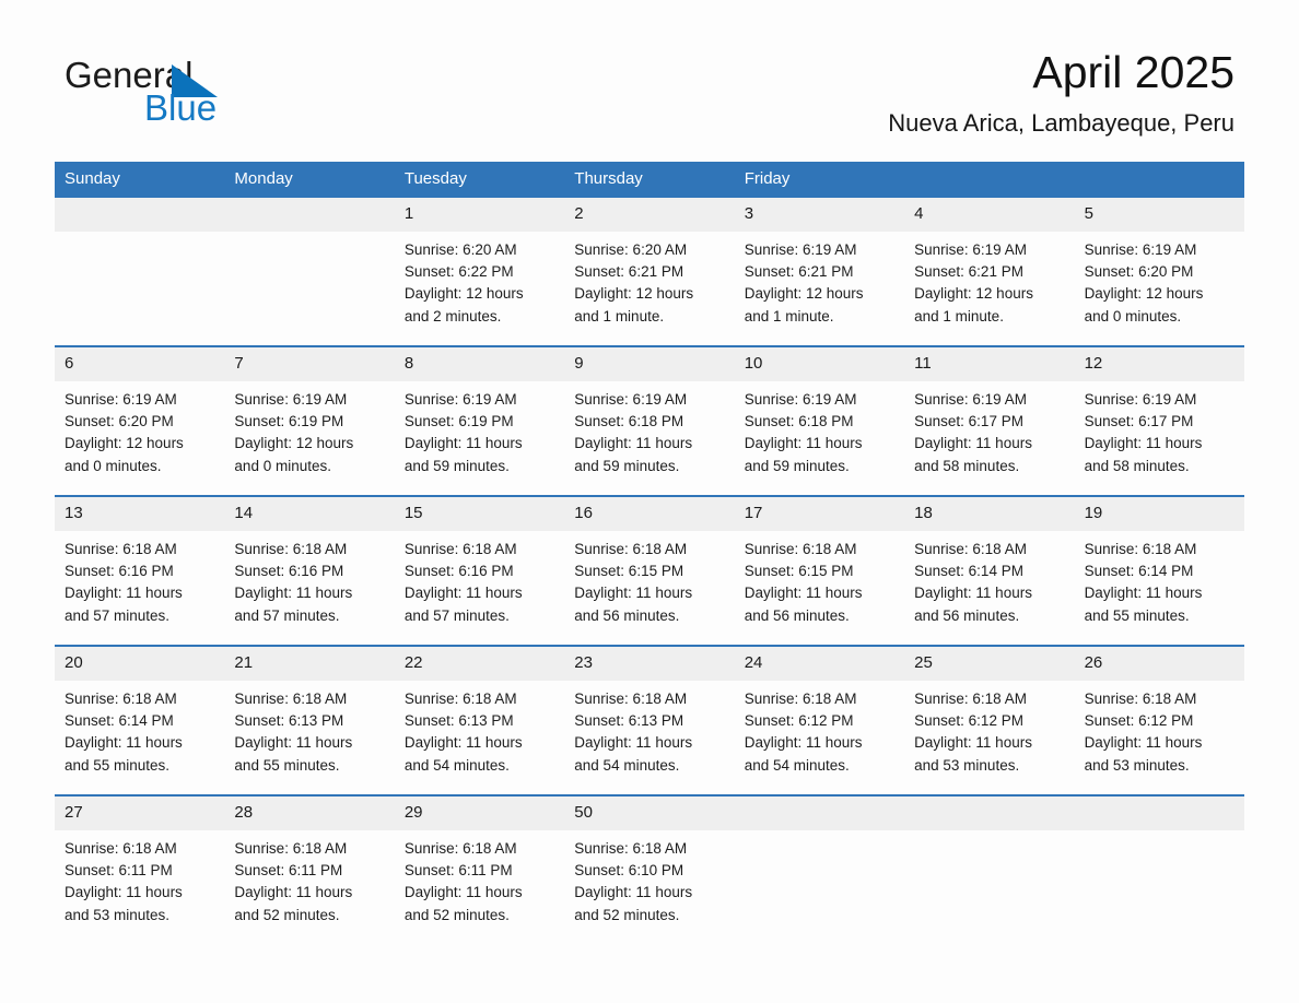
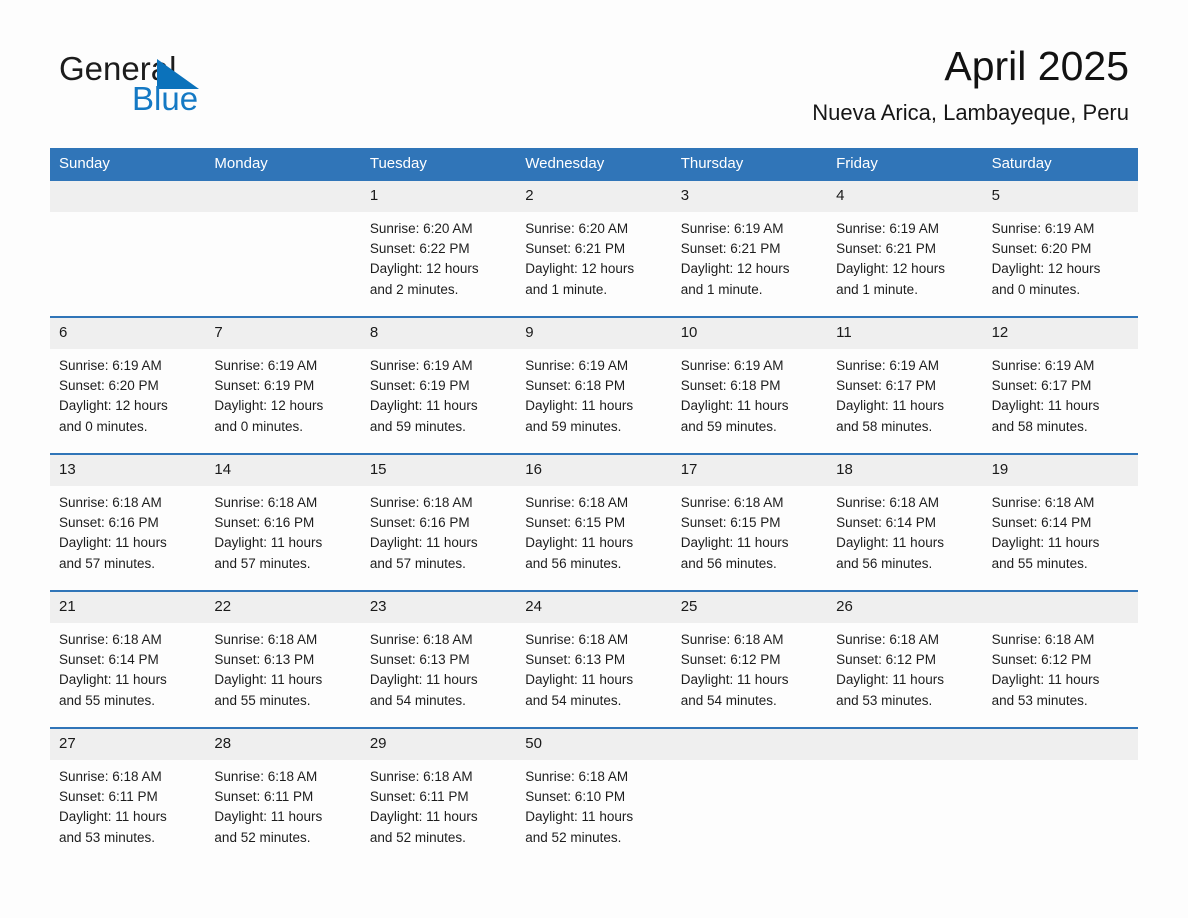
  General
  Blue
  April 2025
  Nueva Arica, Lambayeque, Peru
  Sunday
  Monday
  Tuesday
+ Wednesday
  Thursday
  Friday
+ Saturday
  1
  2
  3
  4
  5
  Sunrise: 6:20 AM
  Sunset: 6:22 PM
  Daylight: 12 hours
  and 2 minutes.
  Sunrise: 6:20 AM
  Sunset: 6:21 PM
  Daylight: 12 hours
  and 1 minute.
  Sunrise: 6:19 AM
  Sunset: 6:21 PM
  Daylight: 12 hours
  and 1 minute.
  Sunrise: 6:19 AM
  Sunset: 6:21 PM
  Daylight: 12 hours
  and 1 minute.
  Sunrise: 6:19 AM
  Sunset: 6:20 PM
  Daylight: 12 hours
  and 0 minutes.
  6
  7
  8
  9
  10
  11
  12
  Sunrise: 6:19 AM
  Sunset: 6:20 PM
  Daylight: 12 hours
  and 0 minutes.
  Sunrise: 6:19 AM
  Sunset: 6:19 PM
  Daylight: 12 hours
  and 0 minutes.
  Sunrise: 6:19 AM
  Sunset: 6:19 PM
  Daylight: 11 hours
  and 59 minutes.
  Sunrise: 6:19 AM
  Sunset: 6:18 PM
  Daylight: 11 hours
  and 59 minutes.
  Sunrise: 6:19 AM
  Sunset: 6:18 PM
  Daylight: 11 hours
  and 59 minutes.
  Sunrise: 6:19 AM
  Sunset: 6:17 PM
  Daylight: 11 hours
  and 58 minutes.
  Sunrise: 6:19 AM
  Sunset: 6:17 PM
  Daylight: 11 hours
  and 58 minutes.
  13
  14
  15
  16
  17
  18
  19
  Sunrise: 6:18 AM
  Sunset: 6:16 PM
  Daylight: 11 hours
  and 57 minutes.
  Sunrise: 6:18 AM
  Sunset: 6:16 PM
  Daylight: 11 hours
  and 57 minutes.
  Sunrise: 6:18 AM
  Sunset: 6:16 PM
  Daylight: 11 hours
  and 57 minutes.
  Sunrise: 6:18 AM
  Sunset: 6:15 PM
  Daylight: 11 hours
  and 56 minutes.
  Sunrise: 6:18 AM
  Sunset: 6:15 PM
  Daylight: 11 hours
  and 56 minutes.
  Sunrise: 6:18 AM
  Sunset: 6:14 PM
  Daylight: 11 hours
  and 56 minutes.
  Sunrise: 6:18 AM
  Sunset: 6:14 PM
  Daylight: 11 hours
  and 55 minutes.
- 20
  21
  22
  23
  24
  25
  26
  Sunrise: 6:18 AM
  Sunset: 6:14 PM
  Daylight: 11 hours
  and 55 minutes.
  Sunrise: 6:18 AM
  Sunset: 6:13 PM
  Daylight: 11 hours
  and 55 minutes.
  Sunrise: 6:18 AM
  Sunset: 6:13 PM
  Daylight: 11 hours
  and 54 minutes.
  Sunrise: 6:18 AM
  Sunset: 6:13 PM
  Daylight: 11 hours
  and 54 minutes.
  Sunrise: 6:18 AM
  Sunset: 6:12 PM
  Daylight: 11 hours
  and 54 minutes.
  Sunrise: 6:18 AM
  Sunset: 6:12 PM
  Daylight: 11 hours
  and 53 minutes.
  Sunrise: 6:18 AM
  Sunset: 6:12 PM
  Daylight: 11 hours
  and 53 minutes.
  27
  28
  29
  50
  Sunrise: 6:18 AM
  Sunset: 6:11 PM
  Daylight: 11 hours
  and 53 minutes.
  Sunrise: 6:18 AM
  Sunset: 6:11 PM
  Daylight: 11 hours
  and 52 minutes.
  Sunrise: 6:18 AM
  Sunset: 6:11 PM
  Daylight: 11 hours
  and 52 minutes.
  Sunrise: 6:18 AM
  Sunset: 6:10 PM
  Daylight: 11 hours
  and 52 minutes.
